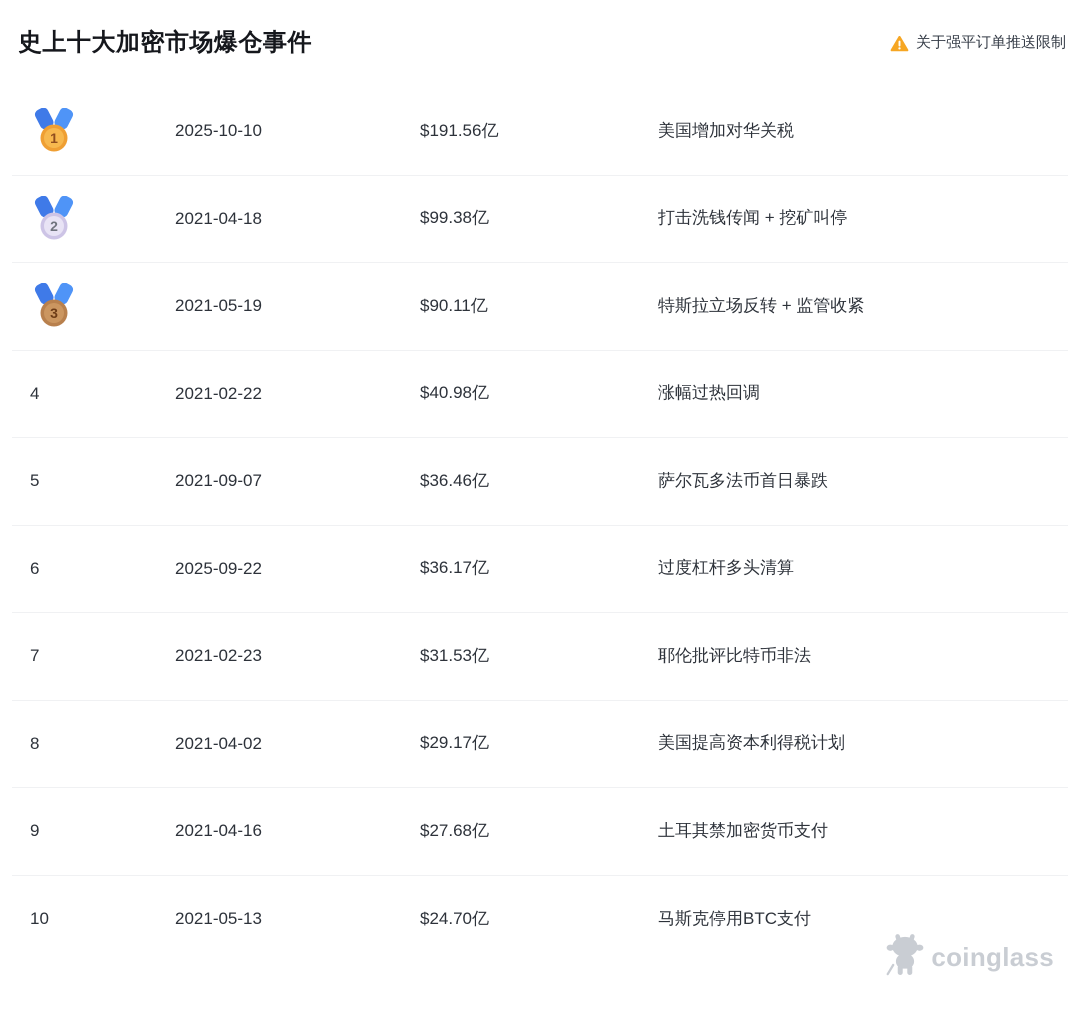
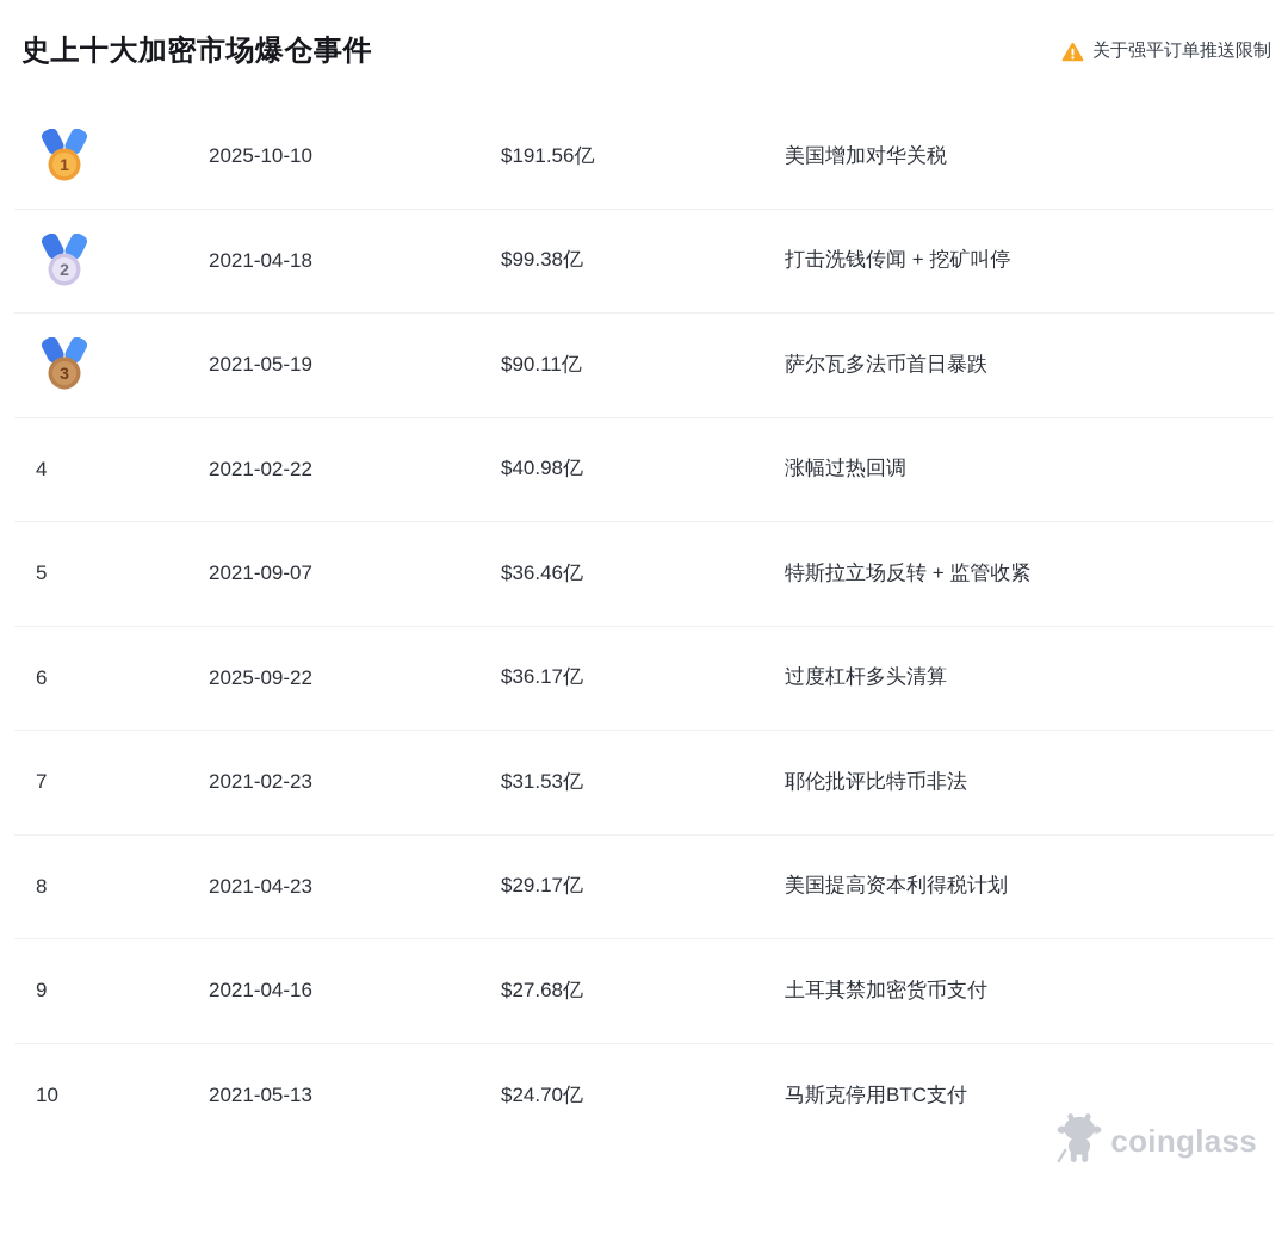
  史上十大加密市场爆仓事件
  关于强平订单推送限制
  1
  2025-10-10
  $191.56亿
  美国增加对华关税
  2
  2021-04-18
  $99.38亿
  打击洗钱传闻 + 挖矿叫停
  3
  2021-05-19
  $90.11亿
- 特斯拉立场反转 + 监管收紧
+ 萨尔瓦多法币首日暴跌
  4
  2021-02-22
  $40.98亿
  涨幅过热回调
  5
  2021-09-07
  $36.46亿
- 萨尔瓦多法币首日暴跌
+ 特斯拉立场反转 + 监管收紧
  6
  2025-09-22
  $36.17亿
  过度杠杆多头清算
  7
  2021-02-23
  $31.53亿
  耶伦批评比特币非法
  8
- 2021-04-02
+ 2021-04-23
  $29.17亿
  美国提高资本利得税计划
  9
  2021-04-16
  $27.68亿
  土耳其禁加密货币支付
  10
  2021-05-13
  $24.70亿
  马斯克停用BTC支付
  coinglass
